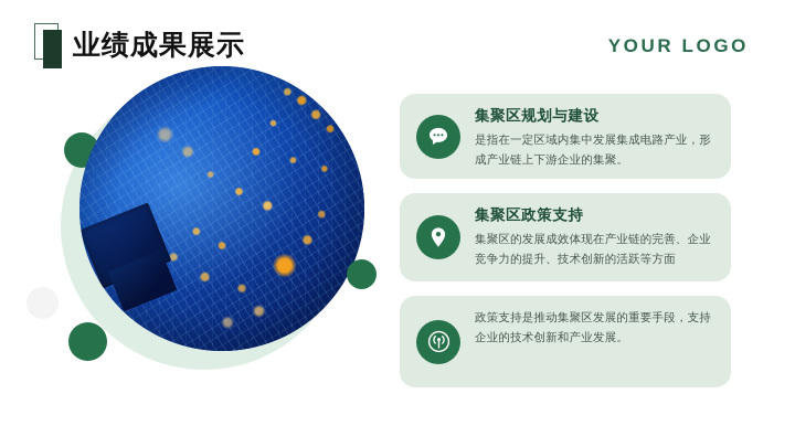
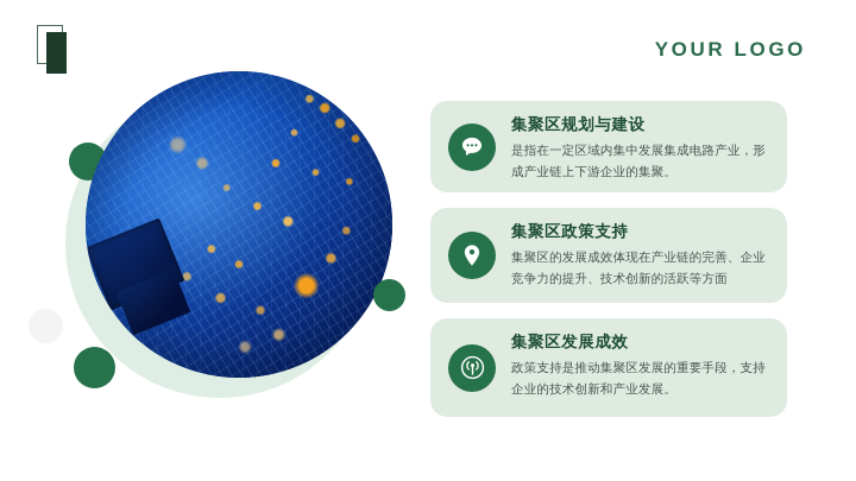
- 业绩成果展示
  YOUR LOGO
  集聚区规划与建设
  是指在一定区域内集中发展集成电路产业，形成产业链上下游企业的集聚。
  集聚区政策支持
  集聚区的发展成效体现在产业链的完善、企业竞争力的提升、技术创新的活跃等方面
+ 集聚区发展成效
  政策支持是推动集聚区发展的重要手段，支持企业的技术创新和产业发展。
